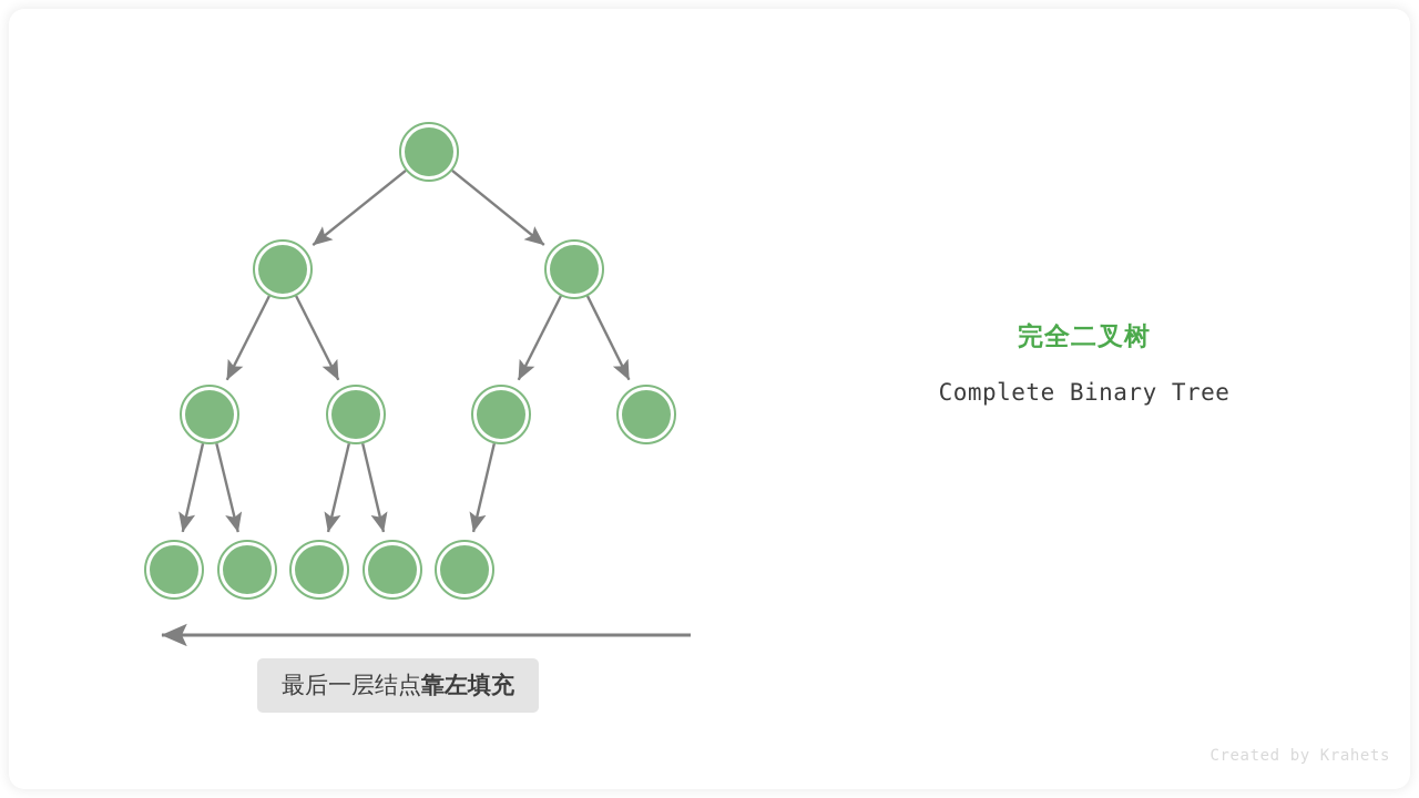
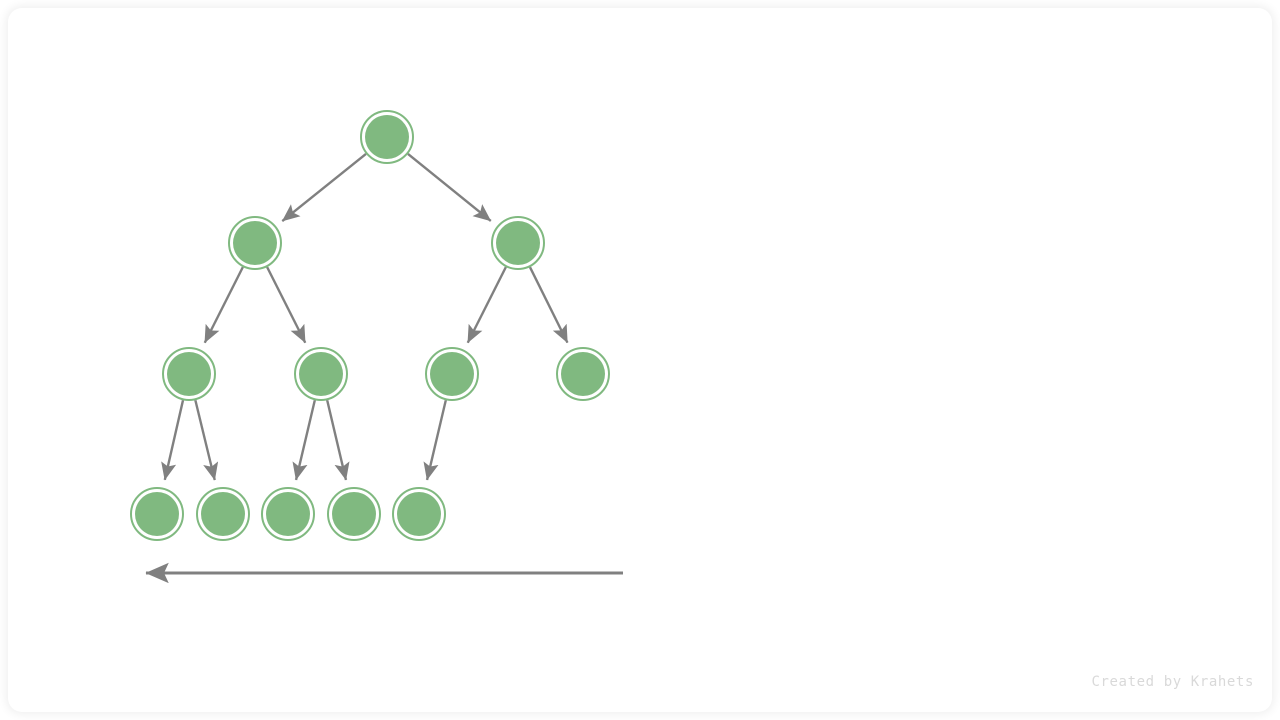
- 最后一层结点靠左填充
- 完全二叉树
- Complete Binary Tree
  Created by Krahets
